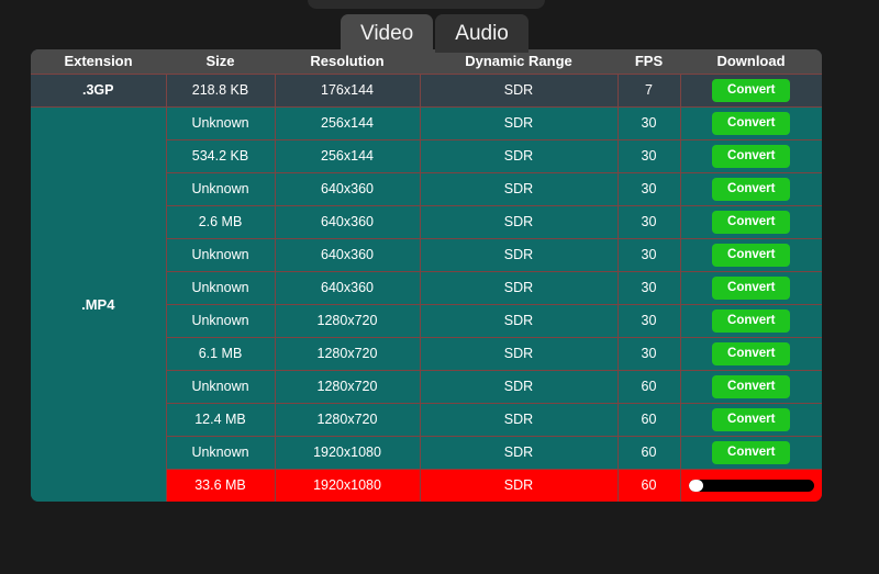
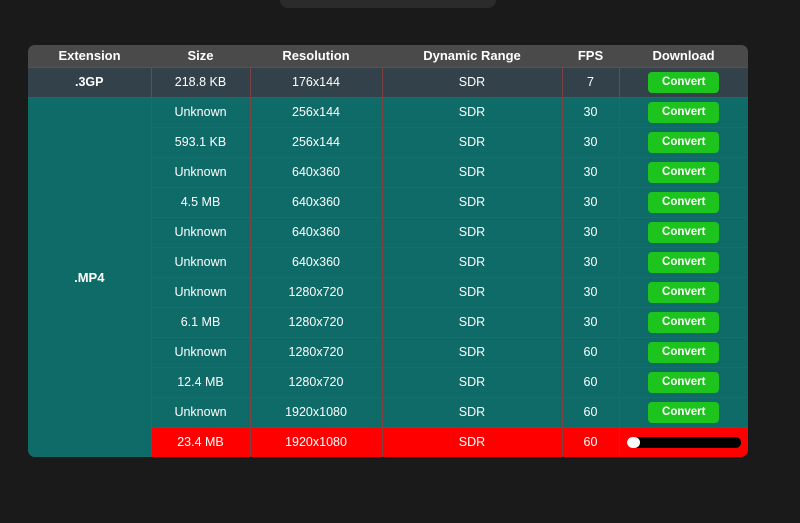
- Video
- Audio
  Extension	Size	Resolution	Dynamic Range	FPS	Download
  .3GP	218.8 KB	176x144	SDR	7	Convert
  .MP4	Unknown	256x144	SDR	30	Convert
- 534.2 KB	256x144	SDR	30	Convert
+ 593.1 KB	256x144	SDR	30	Convert
  Unknown	640x360	SDR	30	Convert
- 2.6 MB	640x360	SDR	30	Convert
+ 4.5 MB	640x360	SDR	30	Convert
  Unknown	640x360	SDR	30	Convert
  Unknown	640x360	SDR	30	Convert
  Unknown	1280x720	SDR	30	Convert
  6.1 MB	1280x720	SDR	30	Convert
  Unknown	1280x720	SDR	60	Convert
  12.4 MB	1280x720	SDR	60	Convert
  Unknown	1920x1080	SDR	60	Convert
- 33.6 MB	1920x1080	SDR	60
+ 23.4 MB	1920x1080	SDR	60
